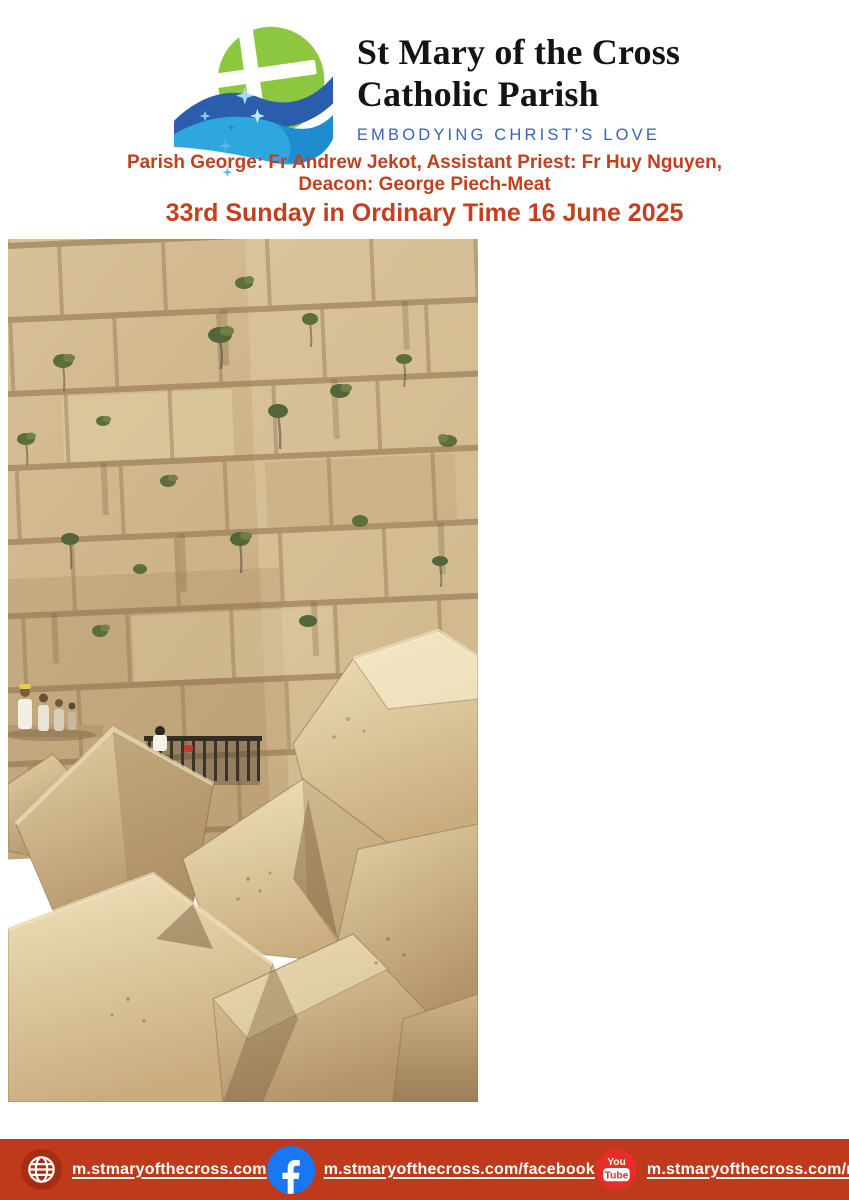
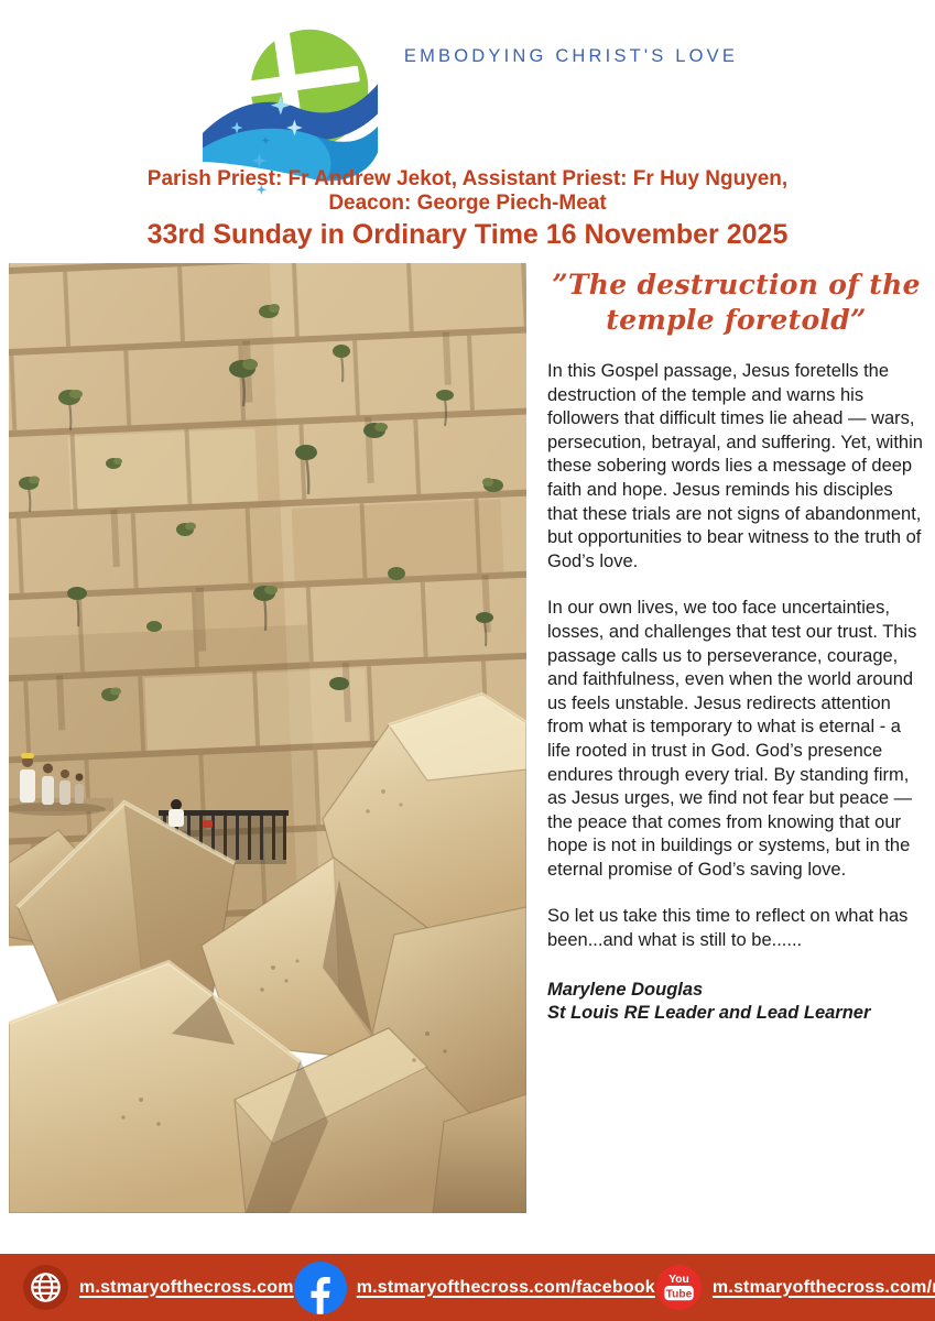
- St Mary of the Cross
- Catholic Parish
  EMBODYING CHRIST'S LOVE
- Parish George: Fr Andrew Jekot, Assistant Priest: Fr Huy Nguyen,
+ Parish Priest: Fr Andrew Jekot, Assistant Priest: Fr Huy Nguyen,
  Deacon: George Piech-Meat
- 33rd Sunday in Ordinary Time 16 June 2025
+ 33rd Sunday in Ordinary Time 16 November 2025
+ ”The destruction of the
+ temple foretold”
+ In this Gospel passage, Jesus foretells the destruction of the temple and warns his followers that difficult times lie ahead — wars, persecution, betrayal, and suffering. Yet, within these sobering words lies a message of deep faith and hope. Jesus reminds his disciples that these trials are not signs of abandonment, but opportunities to bear witness to the truth of God’s love.
+ In our own lives, we too face uncertainties, losses, and challenges that test our trust. This passage calls us to perseverance, courage, and faithfulness, even when the world around us feels unstable. Jesus redirects attention from what is temporary to what is eternal - a life rooted in trust in God. God’s presence endures through every trial. By standing firm, as Jesus urges, we find not fear but peace — the peace that comes from knowing that our hope is not in buildings or systems, but in the eternal promise of God’s saving love.
+ So let us take this time to reflect on what has been...and what is still to be......
+ Marylene Douglas
+ St Louis RE Leader and Lead Learner
  m.stmaryofthecross.com
  m.stmaryofthecross.com/facebook
  You
  Tube
  m.stmaryofthecross.com/
